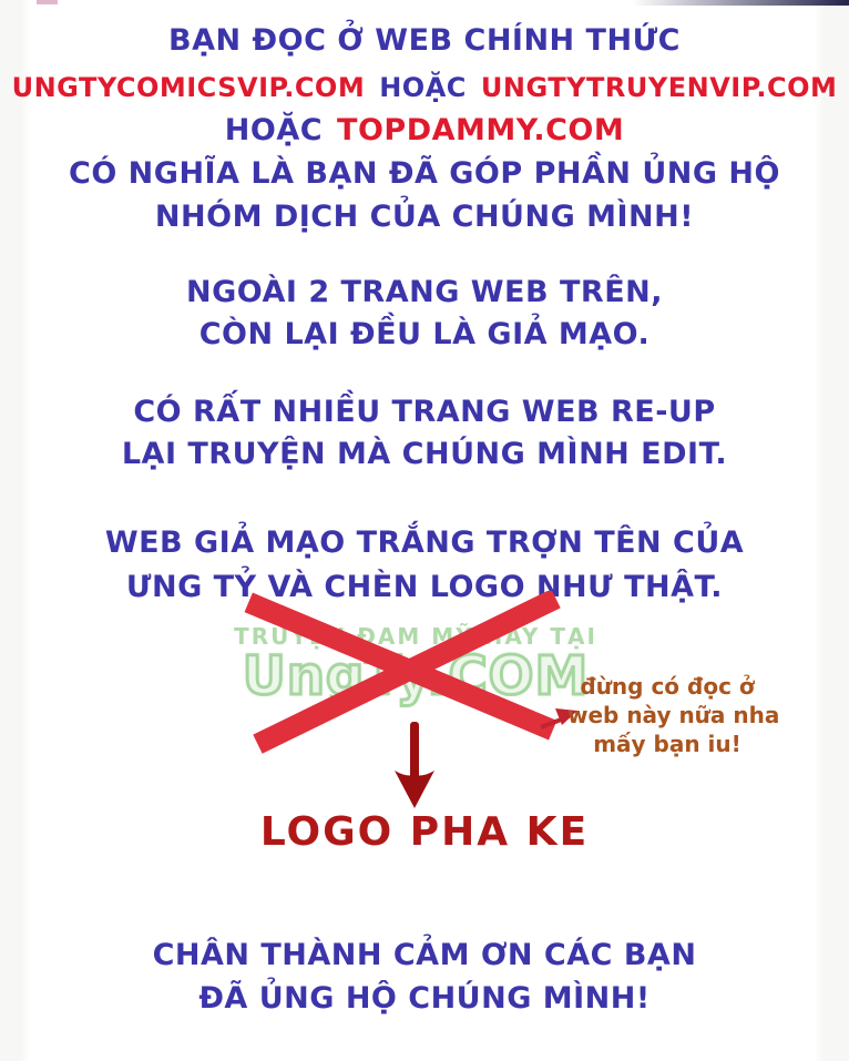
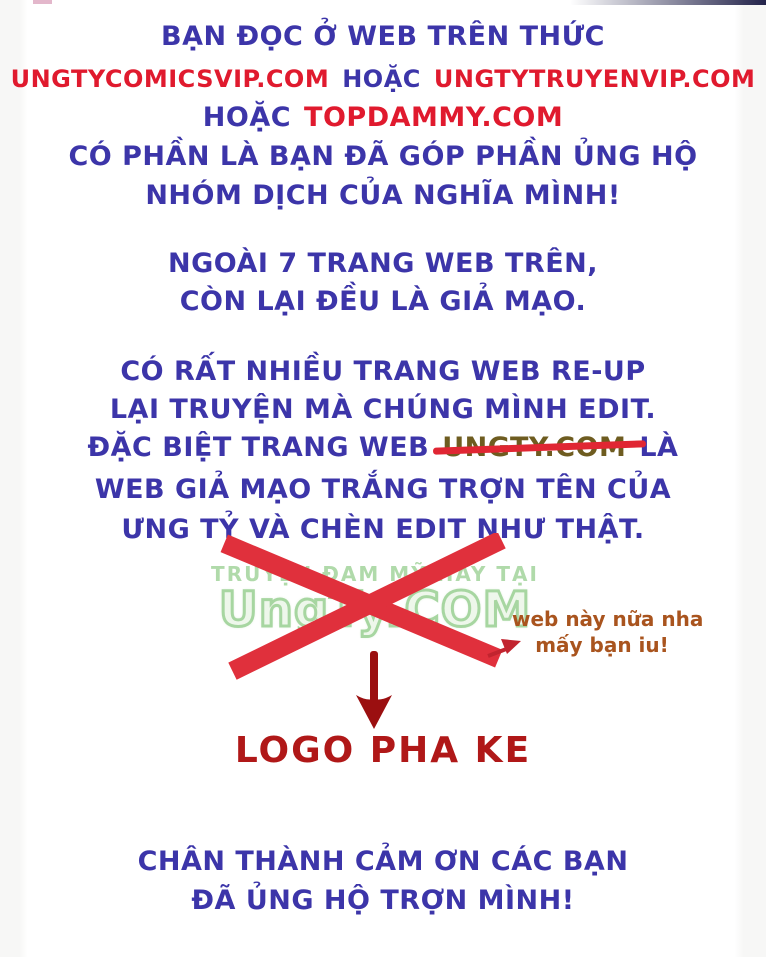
- BẠN ĐỌC Ở WEB CHÍNH THỨC
+ BẠN ĐỌC Ở WEB TRÊN THỨC
  UNGTYCOMICSVIP.COM
  HOẶC
  UNGTYTRUYENVIP.COM
  HOẶC
  TOPDAMMY.COM
- CÓ NGHĨA LÀ BẠN ĐÃ GÓP PHẦN ỦNG HỘ
+ CÓ PHẦN LÀ BẠN ĐÃ GÓP PHẦN ỦNG HỘ
- NHÓM DỊCH CỦA CHÚNG MÌNH!
+ NHÓM DỊCH CỦA NGHĨA MÌNH!
- NGOÀI 2 TRANG WEB TRÊN,
+ NGOÀI 7 TRANG WEB TRÊN,
  CÒN LẠI ĐỀU LÀ GIẢ MẠO.
  CÓ RẤT NHIỀU TRANG WEB RE-UP
  LẠI TRUYỆN MÀ CHÚNG MÌNH EDIT.
+ ĐẶC BIỆT TRANG WEB
+ UNGTY.COM
+ LÀ
  WEB GIẢ MẠO TRẮNG TRỢN TÊN CỦA
- ƯNG TỶ VÀ CHÈN LOGO NHƯ THẬT.
+ ƯNG TỶ VÀ CHÈN EDIT NHƯ THẬT.
  TRUY ĐAM MAY TẠI
- đừng có đọc ở
  web này nữa nha
  mấy bạn iu!
  LOGO PHA KE
  CHÂN THÀNH CẢM ƠN CÁC BẠN
- ĐÃ ỦNG HỘ CHÚNG MÌNH!
+ ĐÃ ỦNG HỘ TRỢN MÌNH!
